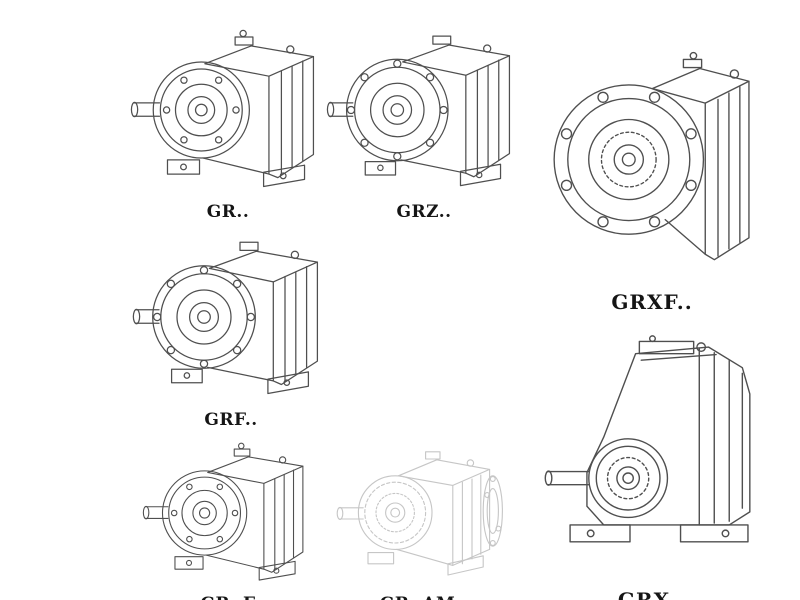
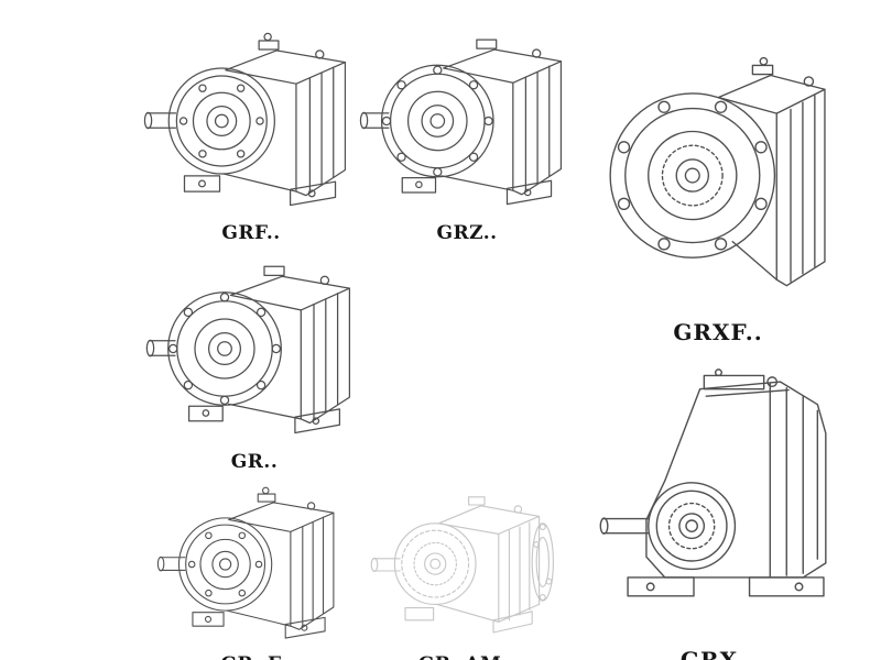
- GR..
+ GRF..
  GRZ..
  GRXF..
- GRF..
+ GR..
